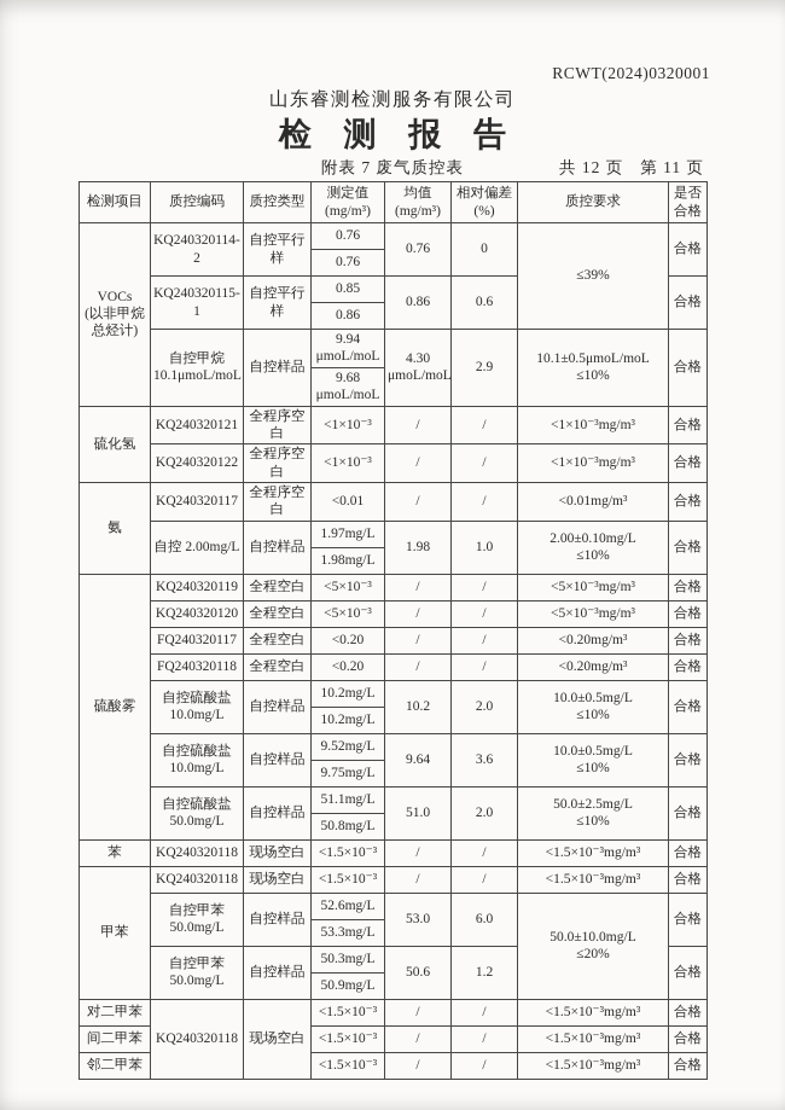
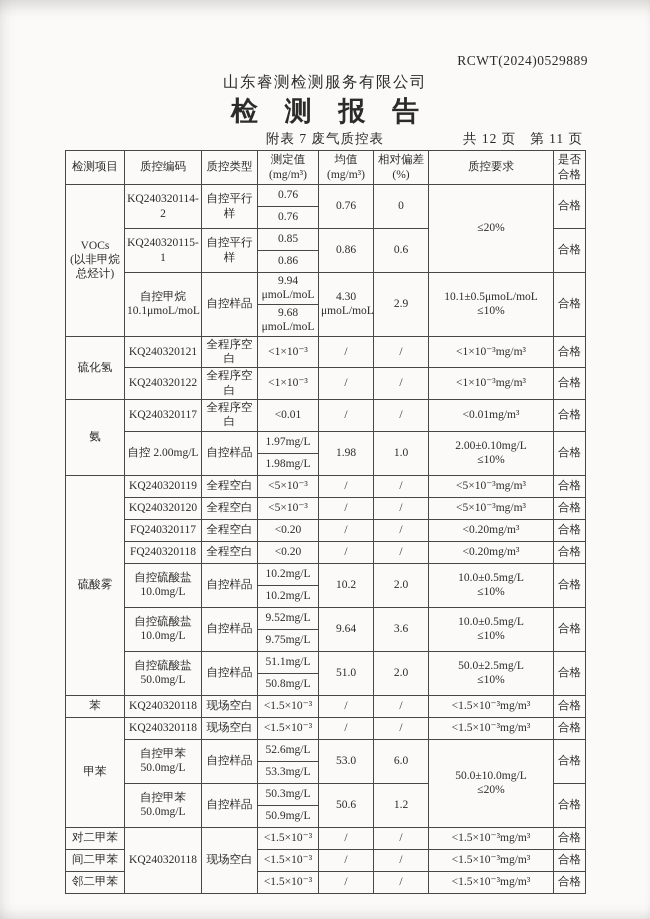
- RCWT(2024)0320001
+ RCWT(2024)0529889
  山东睿测检测服务有限公司
  检 测 报 告
  附表 7 废气质控表
  共 12 页 第 11 页
  检测项目	质控编码	质控类型	测定值 (mg/m³)	均值 (mg/m³)	相对偏差 (%)	质控要求	是否 合格
- VOCs (以非甲烷 总烃计)	KQ240320114-2	自控平行样	0.76	0.76	0	≤39%	合格
+ VOCs (以非甲烷 总烃计)	KQ240320114-2	自控平行样	0.76	0.76	0	≤20%	合格
  0.76
  KQ240320115-1	自控平行样	0.85	0.86	0.6	合格
  0.86
  自控甲烷 10.1μmoL/moL	自控样品	9.94 μmoL/moL	4.30 μmoL/moL	2.9	10.1±0.5μmoL/moL ≤10%	合格
  9.68 μmoL/moL
  硫化氢	KQ240320121	全程序空白	<1×10⁻³	/	/	<1×10⁻³mg/m³	合格
  KQ240320122	全程序空白	<1×10⁻³	/	/	<1×10⁻³mg/m³	合格
  氨	KQ240320117	全程序空白	<0.01	/	/	<0.01mg/m³	合格
  自控 2.00mg/L	自控样品	1.97mg/L	1.98	1.0	2.00±0.10mg/L ≤10%	合格
  1.98mg/L
  硫酸雾	KQ240320119	全程空白	<5×10⁻³	/	/	<5×10⁻³mg/m³	合格
  KQ240320120	全程空白	<5×10⁻³	/	/	<5×10⁻³mg/m³	合格
  FQ240320117	全程空白	<0.20	/	/	<0.20mg/m³	合格
  FQ240320118	全程空白	<0.20	/	/	<0.20mg/m³	合格
  自控硫酸盐 10.0mg/L	自控样品	10.2mg/L	10.2	2.0	10.0±0.5mg/L ≤10%	合格
  10.2mg/L
  自控硫酸盐 10.0mg/L	自控样品	9.52mg/L	9.64	3.6	10.0±0.5mg/L ≤10%	合格
  9.75mg/L
  自控硫酸盐 50.0mg/L	自控样品	51.1mg/L	51.0	2.0	50.0±2.5mg/L ≤10%	合格
  50.8mg/L
  苯	KQ240320118	现场空白	<1.5×10⁻³	/	/	<1.5×10⁻³mg/m³	合格
  甲苯	KQ240320118	现场空白	<1.5×10⁻³	/	/	<1.5×10⁻³mg/m³	合格
  自控甲苯 50.0mg/L	自控样品	52.6mg/L	53.0	6.0	50.0±10.0mg/L ≤20%	合格
  53.3mg/L
  自控甲苯 50.0mg/L	自控样品	50.3mg/L	50.6	1.2	合格
  50.9mg/L
  对二甲苯	KQ240320118	现场空白	<1.5×10⁻³	/	/	<1.5×10⁻³mg/m³	合格
  间二甲苯	<1.5×10⁻³	/	/	<1.5×10⁻³mg/m³	合格
  邻二甲苯	<1.5×10⁻³	/	/	<1.5×10⁻³mg/m³	合格
